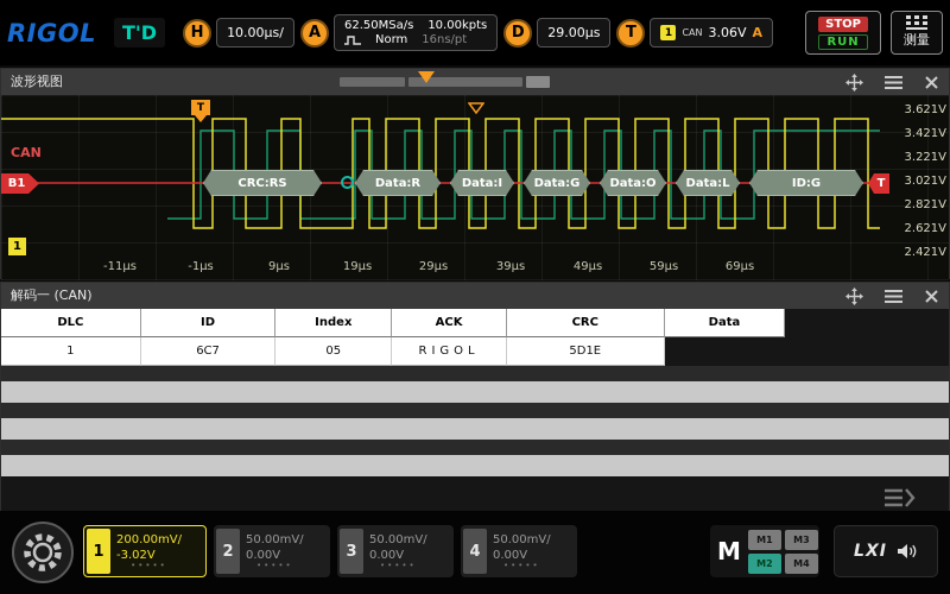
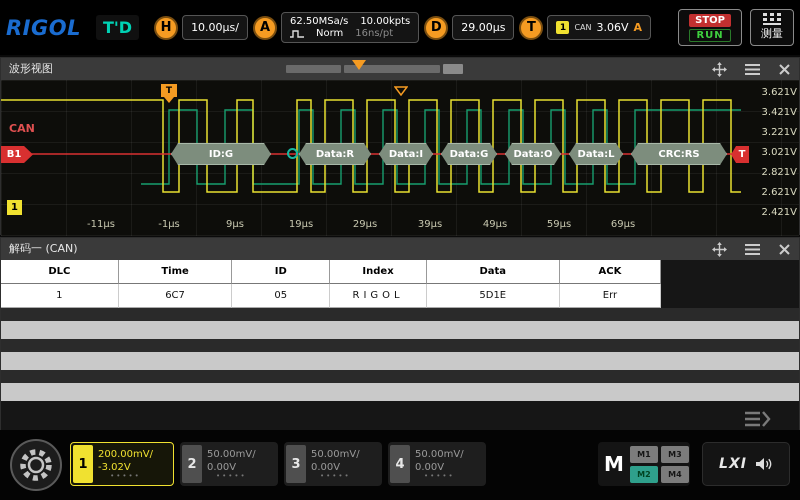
  RIGOL
  T'D
  H
  10.00μs/
  A
  62.50MSa/s
  10.00kpts
  Norm
  16ns/pt
  D
  29.00μs
  T
  1
  CAN
  3.06V
  A
  STOP
  RUN
  测量
  波形视图
  CAN
  B1
  T
  T
  1
- CRC:RS
+ ID:G
  Data:R
  Data:I
  Data:G
  Data:O
  Data:L
- ID:G
+ CRC:RS
  3.621V
  3.421V
  3.221V
  3.021V
  2.821V
  2.621V
  2.421V
  -11μs
  -1μs
  9μs
  19μs
  29μs
  39μs
  49μs
  59μs
  69μs
  解码一 (CAN)
  DLC
+ Time
  ID
  Index
- ACK
+ Data
- CRC
- Data
+ ACK
  1
  6C7
  05
  RIGOL
  5D1E
+ Err
  1
  200.00mV/
  -3.02V
  •••••
  2
  50.00mV/
  0.00V
  •••••
  3
  50.00mV/
  0.00V
  •••••
  4
  50.00mV/
  0.00V
  •••••
  M
  M1
  M3
  M2
  M4
  LXI
